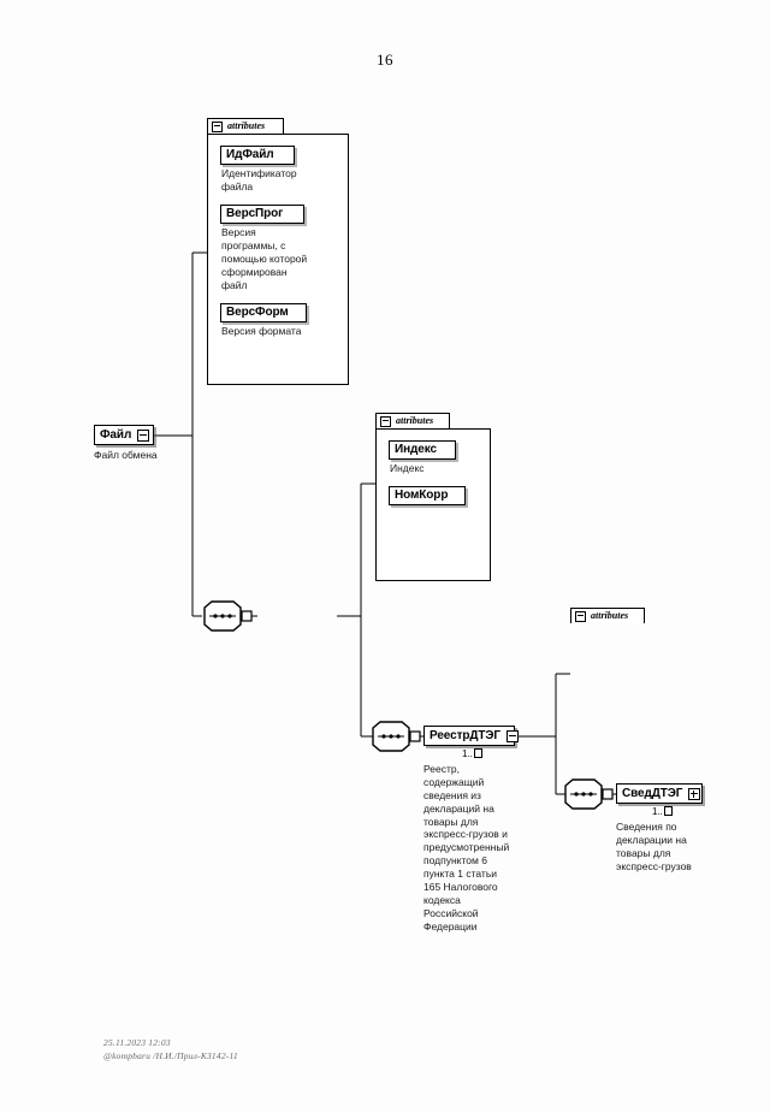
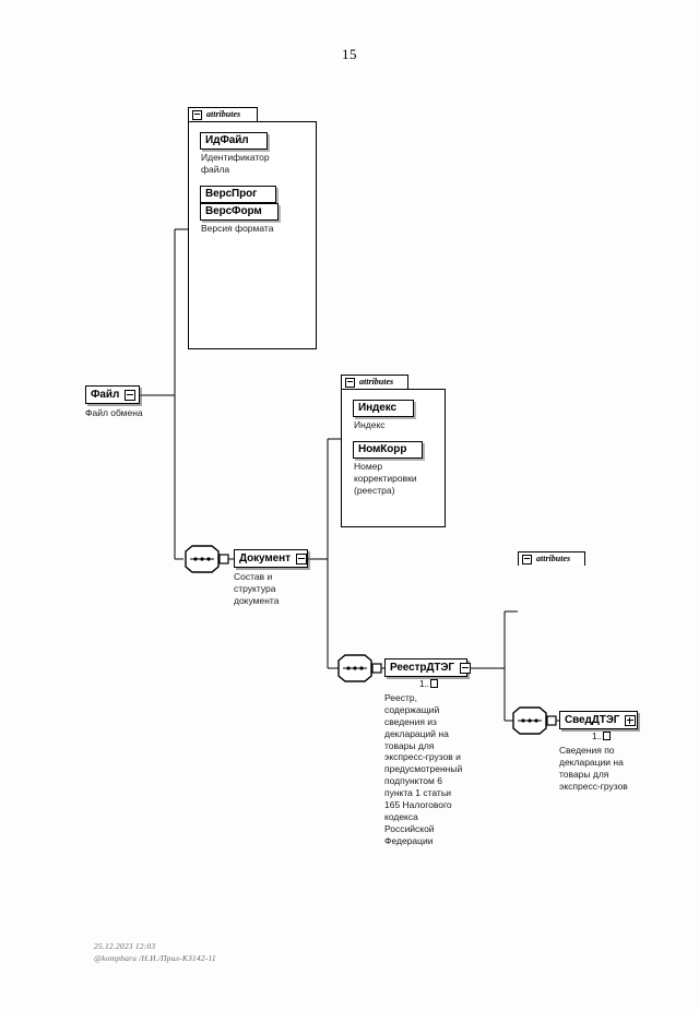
- 16
+ 15
  attributes
  ИдФайл
  Идентификатор
  файла
  ВерсПрог
- Версия
- программы, с
- помощью которой
- сформирован
- файл
  ВерсФорм
  Версия формата
  Файл
  Файл обмена
  attributes
  Индекс
  Индекс
  НомКорр
+ Номер
+ корректировки
+ (реестра)
+ Документ
+ Состав и
+ структура
+ документа
  attributes
  РеестрДТЭГ
  1..
  Реестр,
  содержащий
  сведения из
  деклараций на
  товары для
  экспресс-грузов и
  предусмотренный
  подпунктом 6
  пункта 1 статьи
  165 Налогового
  кодекса
  Российской
  Федерации
  СведДТЭГ
  1..
  Сведения по
  декларации на
  товары для
  экспресс-грузов
- 25.11.2023 12:03
+ 25.12.2023 12:03
  @kompbaru /Н.И./Прил-КЗ142-11
